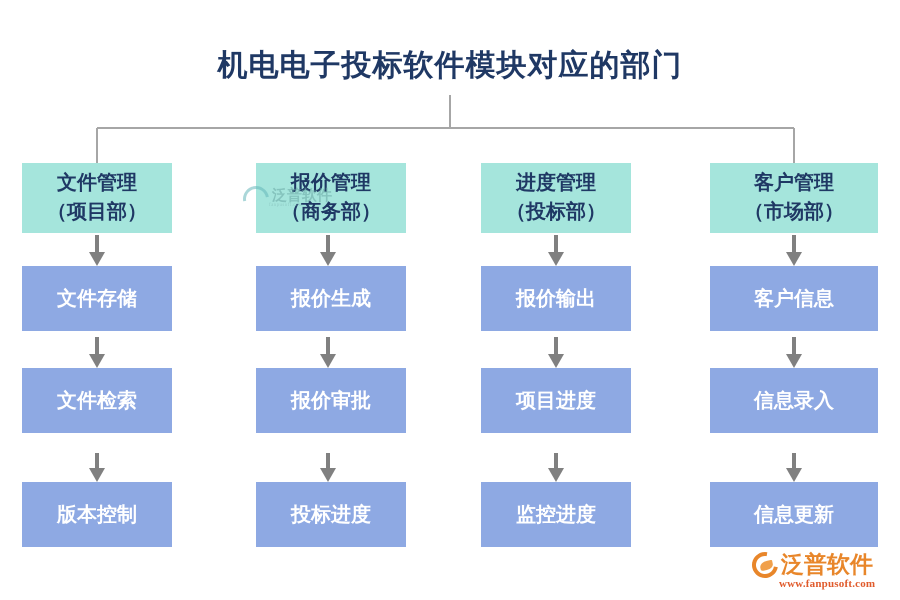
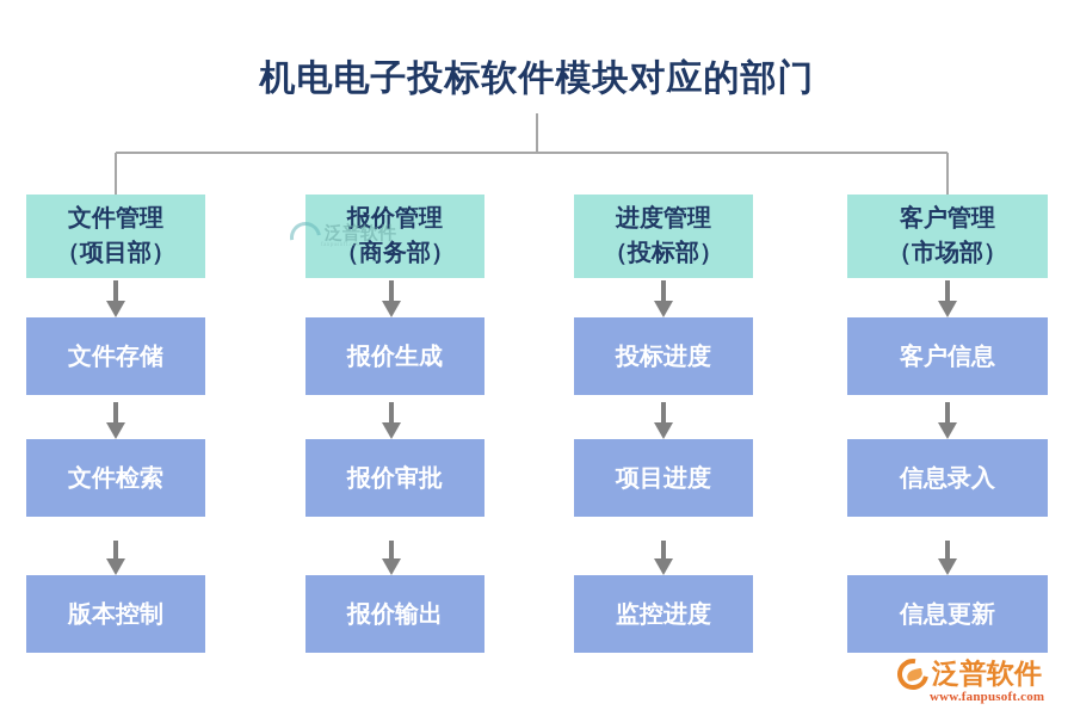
  机电电子投标软件模块对应的部门
  文件管理
  （项目部）
  文件存储
  文件检索
  版本控制
  报价管理
  （商务部）
  报价生成
  报价审批
- 投标进度
+ 报价输出
  进度管理
  （投标部）
- 报价输出
+ 投标进度
  项目进度
  监控进度
  客户管理
  （市场部）
  客户信息
  信息录入
  信息更新
  泛普软件
  泛普软件
  www.fanpusoft.com
